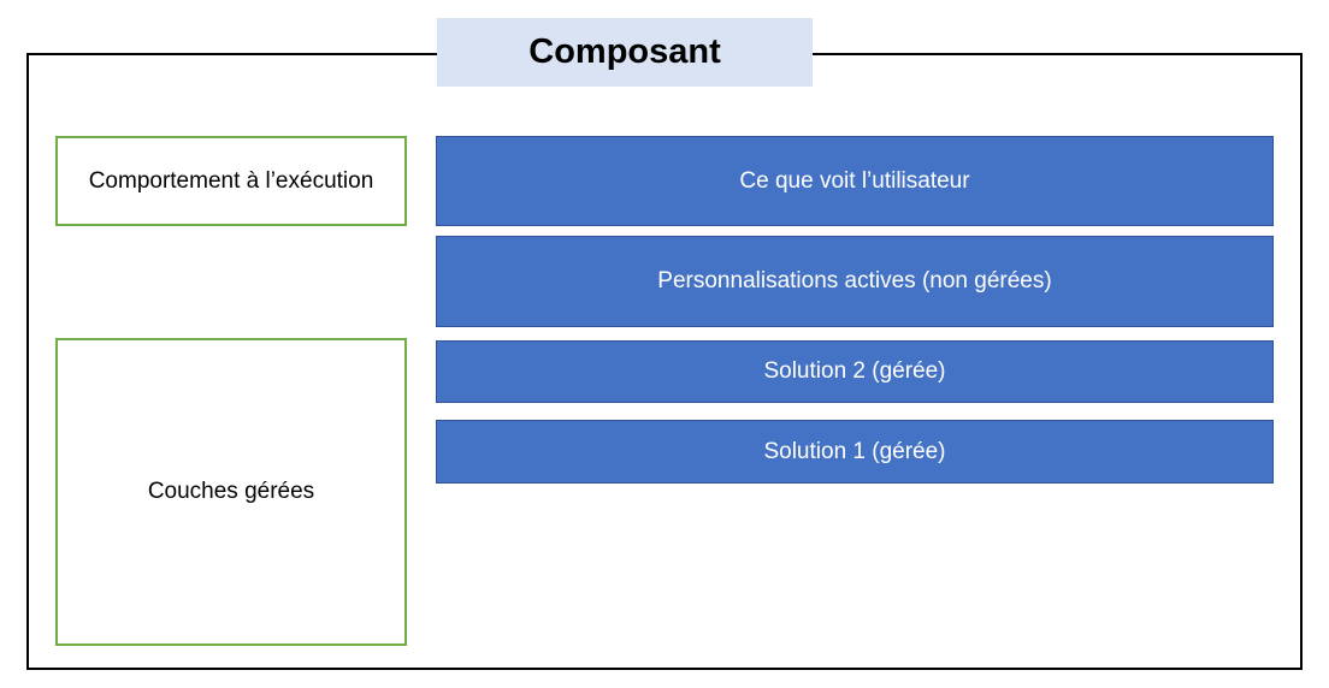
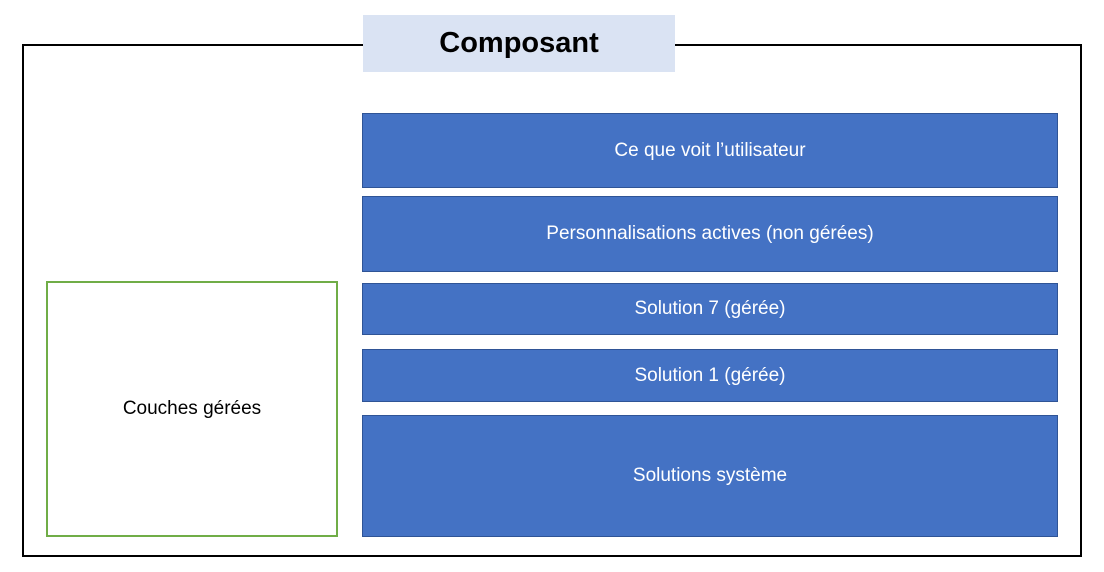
  Composant
- Comportement à l’exécution
  Couches gérées
  Ce que voit l’utilisateur
  Personnalisations actives (non gérées)
- Solution 2 (gérée)
+ Solution 7 (gérée)
  Solution 1 (gérée)
+ Solutions système
